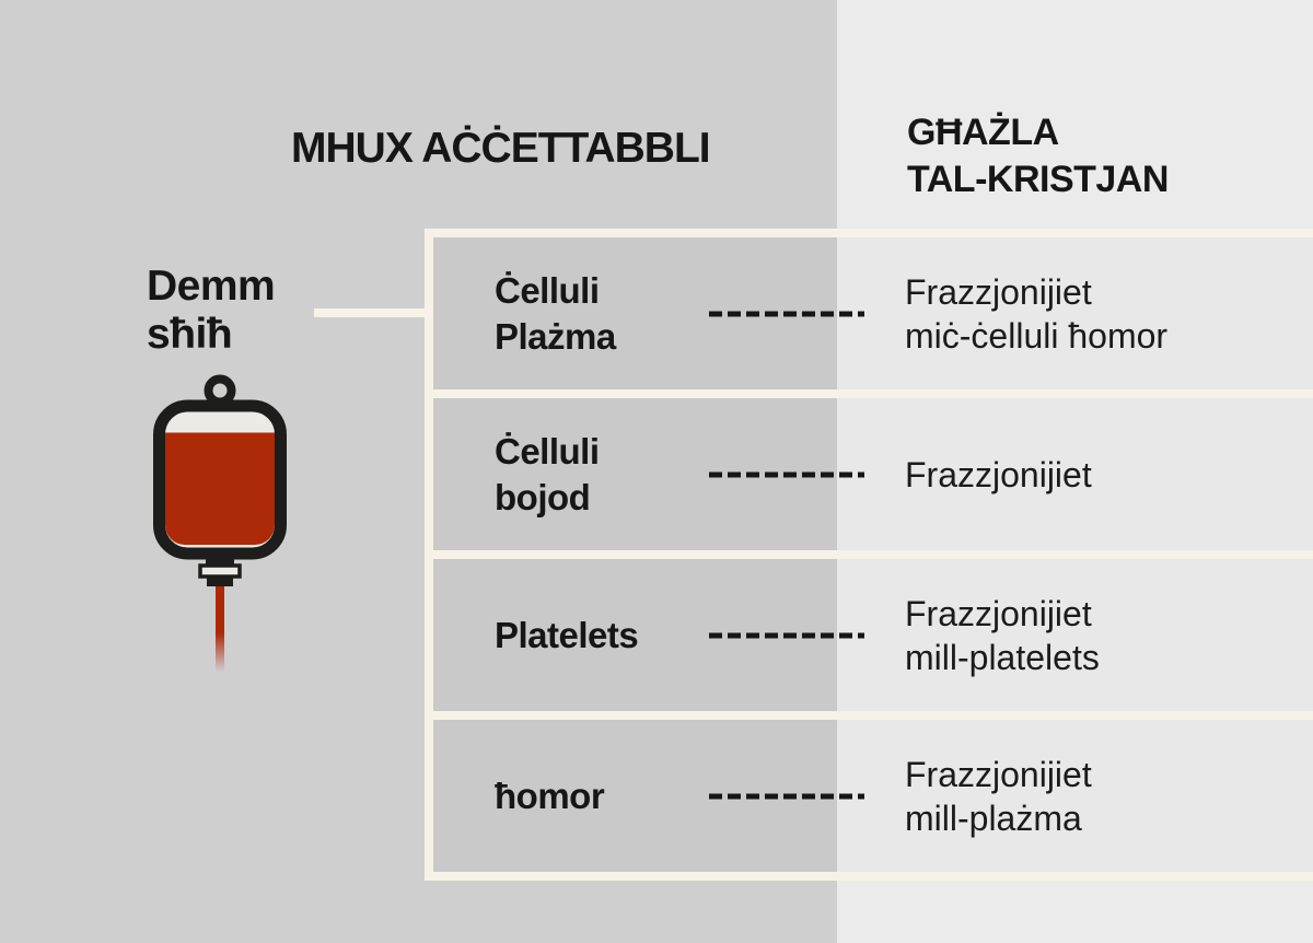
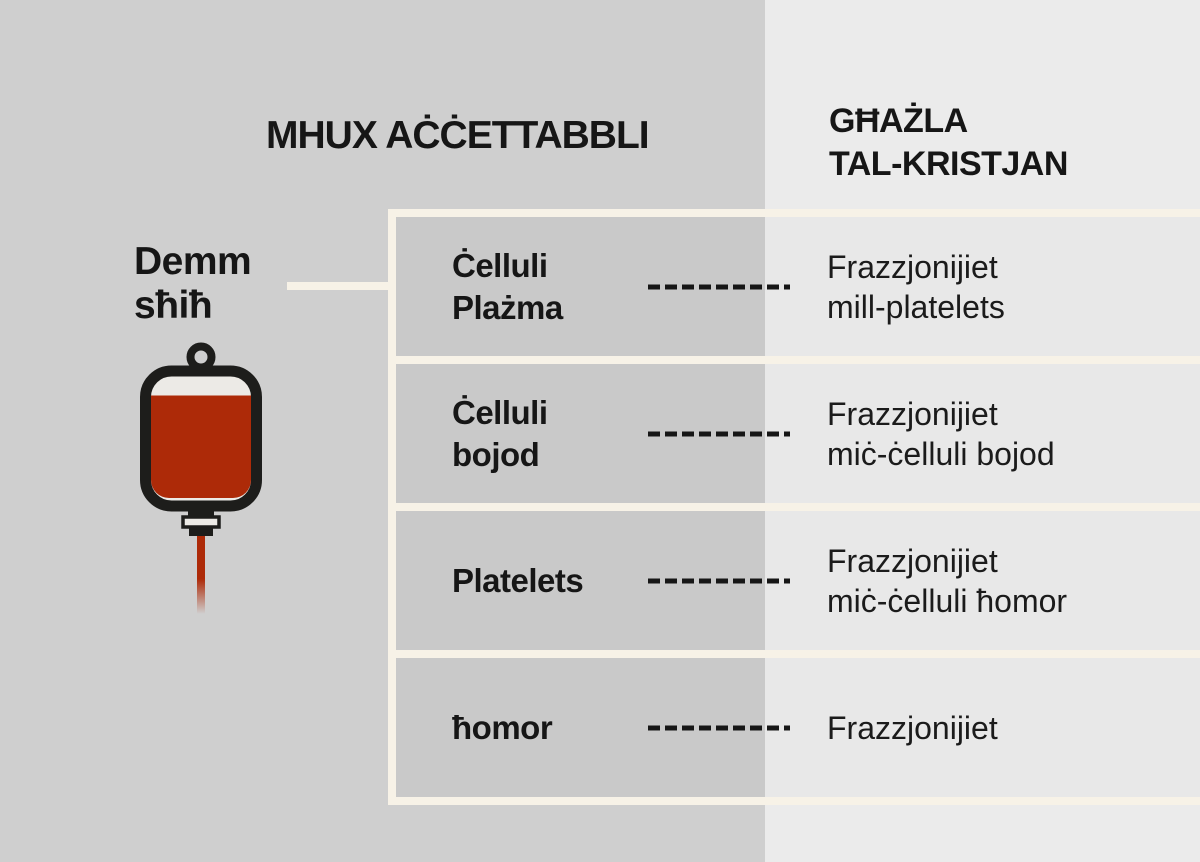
  MHUX AĊĊETTABBLI
  GĦAŻLA
  TAL-KRISTJAN
  Demm
  sħiħ
  Ċelluli
  Plażma
  Frazzjonijiet
- miċ-ċelluli ħomor
+ mill-platelets
  Ċelluli
  bojod
  Frazzjonijiet
+ miċ-ċelluli bojod
  Platelets
  Frazzjonijiet
- mill-platelets
+ miċ-ċelluli ħomor
  ħomor
  Frazzjonijiet
- mill-plażma
